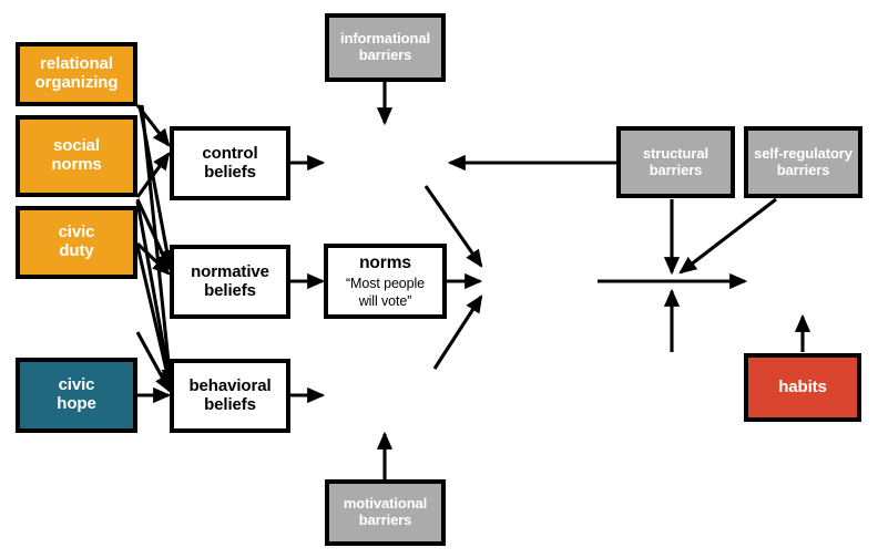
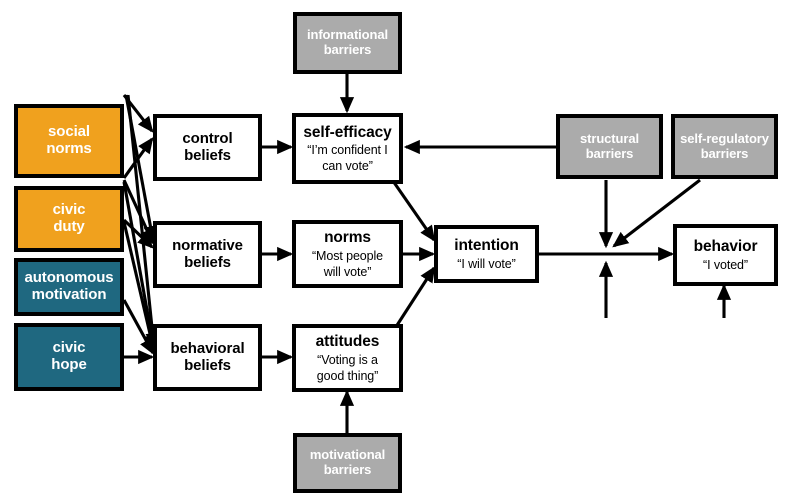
- relational
- organizing
  social
  norms
  civic
  duty
+ autonomous
+ motivation
  civic
  hope
  control
  beliefs
  normative
  beliefs
  behavioral
  beliefs
+ self-efficacy
+ “I’m confident I
+ can vote”
  norms
  “Most people
  will vote”
+ attitudes
+ “Voting is a
+ good thing”
+ intention
+ “I will vote”
+ behavior
+ “I voted”
  informational
  barriers
  motivational
  barriers
  structural
  barriers
  self-regulatory
  barriers
- habits
